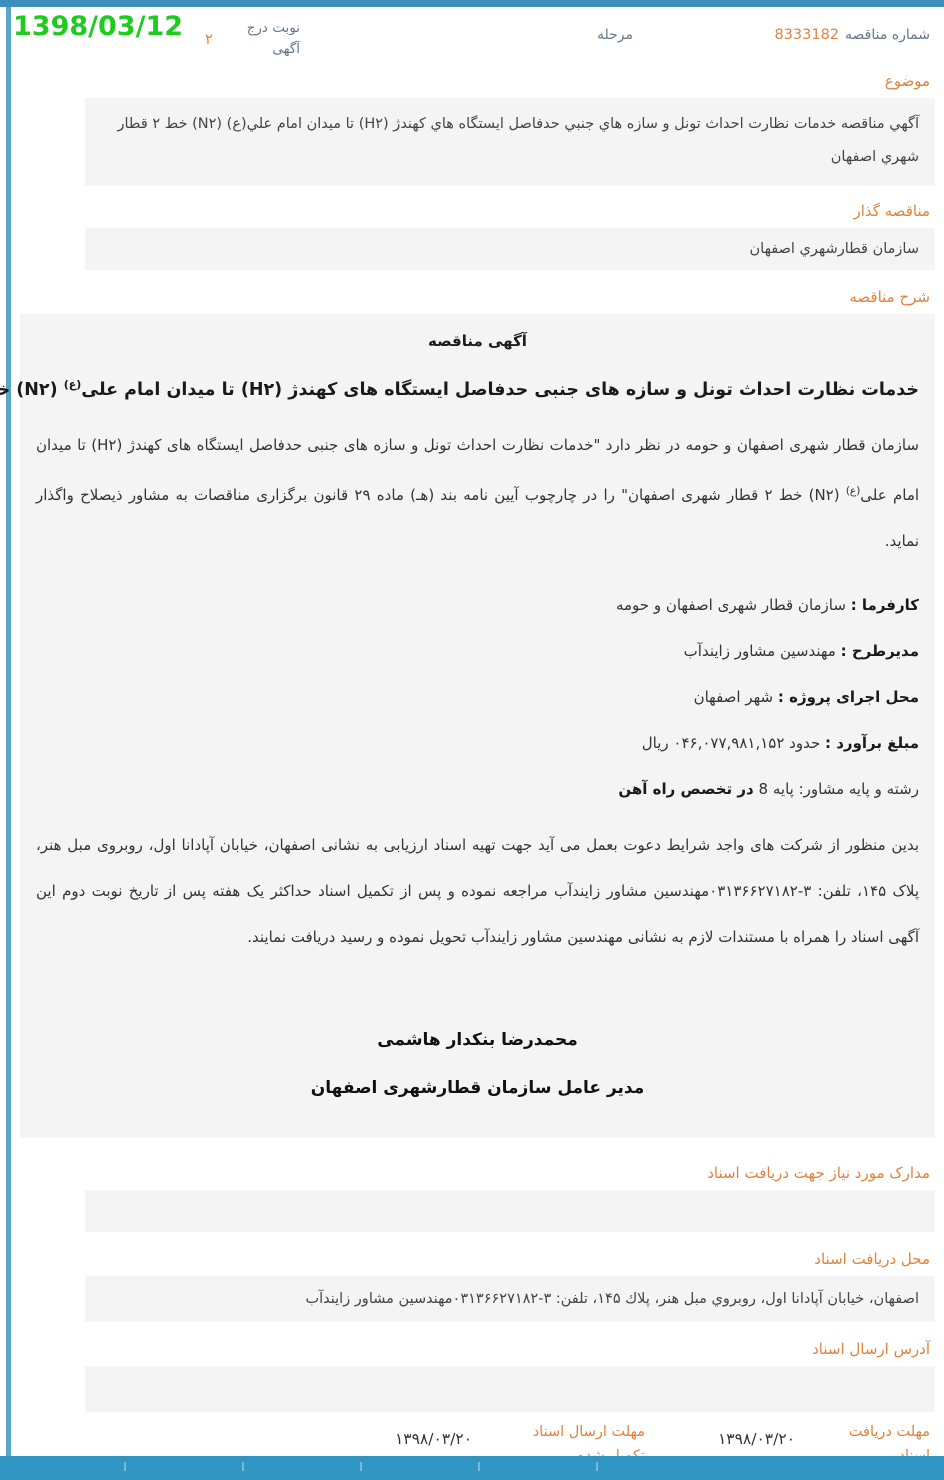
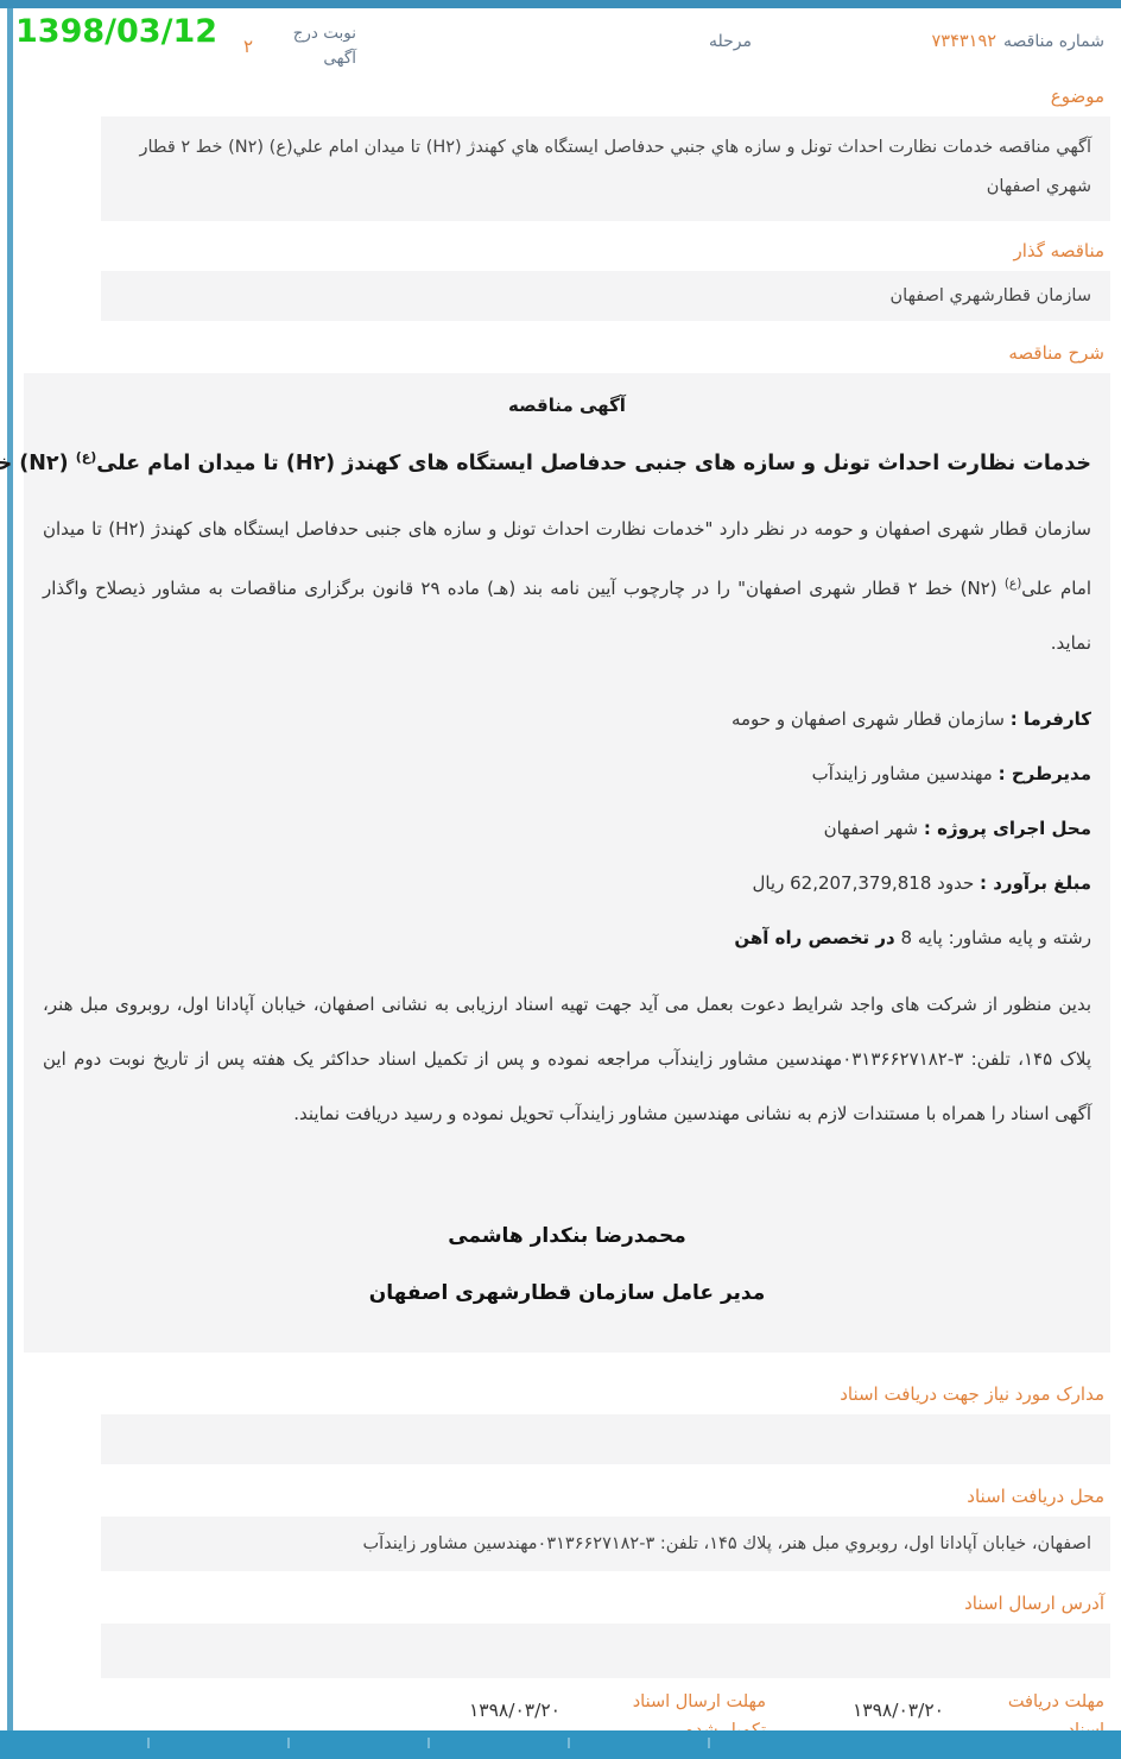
  1398/03/12
  نوبت درج
  آگهی
  ۲
  مرحله
- شماره مناقصه8333182
+ شماره مناقصه۷۳۴۳۱۹۲
  موضوع
  آگهي مناقصه خدمات نظارت احداث تونل و سازه هاي جنبي حدفاصل ايستگاه هاي كهندژ (H۲) تا ميدان امام علي(ع) (N۲) خط ۲ قطار شهري اصفهان
  مناقصه گذار
  سازمان قطارشهري اصفهان
  شرح مناقصه
  آگهی مناقصه
  خدمات نظارت احداث تونل و سازه های جنبی حدفاصل ایستگاه های کهندژ (H۲) تا میدان امام علی(ع) (N۲) خ
  سازمان قطار شهری اصفهان و حومه در نظر دارد "خدمات نظارت احداث تونل و سازه های جنبی حدفاصل ایستگاه های کهندژ (H۲) تا میدان امام علی(ع) (N۲) خط ۲ قطار شهری اصفهان" را در چارچوب آیین نامه بند (هـ) ماده ۲۹ قانون برگزاری مناقصات به مشاور ذیصلاح واگذار نماید.
  کارفرما : سازمان قطار شهری اصفهان و حومه
  مدیرطرح : مهندسین مشاور زایندآب
  محل اجرای پروژه : شهر اصفهان
- مبلغ برآورد : حدود ۰۴۶,۰۷۷,۹۸۱,۱۵۲ ریال
+ مبلغ برآورد : حدود 62,207,379,818 ریال
  رشته و پایه مشاور: پایه 8 در تخصص راه آهن
  بدین منظور از شرکت های واجد شرایط دعوت بعمل می آید جهت تهیه اسناد ارزیابی به نشانی اصفهان، خیابان آپادانا اول، روبروی مبل هنر، پلاک ۱۴۵، تلفن: ۳-۰۳۱۳۶۶۲۷۱۸۲مهندسین مشاور زایندآب مراجعه نموده و پس از تکمیل اسناد حداکثر یک هفته پس از تاریخ نوبت دوم این آگهی اسناد را همراه با مستندات لازم به نشانی مهندسین مشاور زایندآب تحویل نموده و رسید دریافت نمایند.
  محمدرضا بنکدار هاشمی
  مدیر عامل سازمان قطارشهری اصفهان
  مدارک مورد نیاز جهت دریافت اسناد
  محل دریافت اسناد
  اصفهان، خیابان آپادانا اول، روبروي مبل هنر، پلاك ۱۴۵، تلفن: ۳-۰۳۱۳۶۶۲۷۱۸۲مهندسین مشاور زایندآب
  آدرس ارسال اسناد
  مهلت دریافت
  ۱۳۹۸/۰۳/۲۰
  مهلت ارسال اسناد
  ۱۳۹۸/۰۳/۲۰
